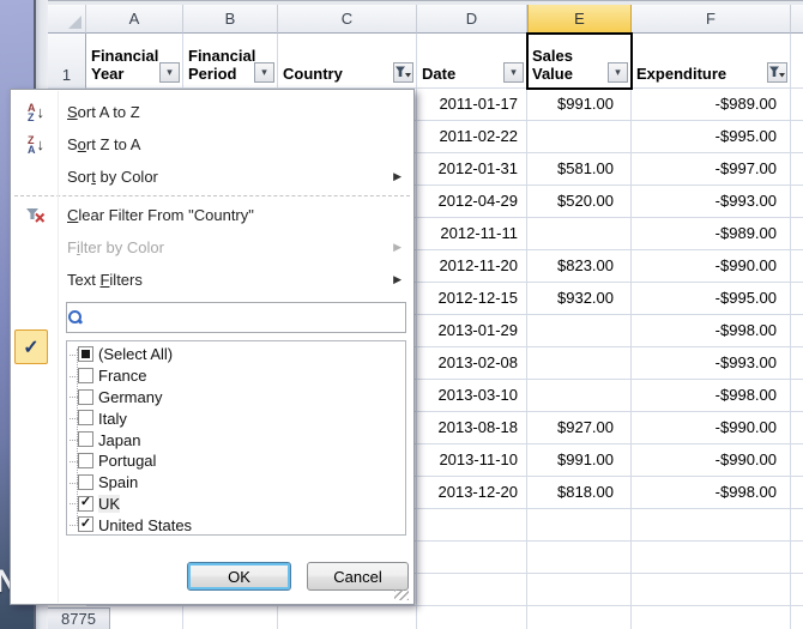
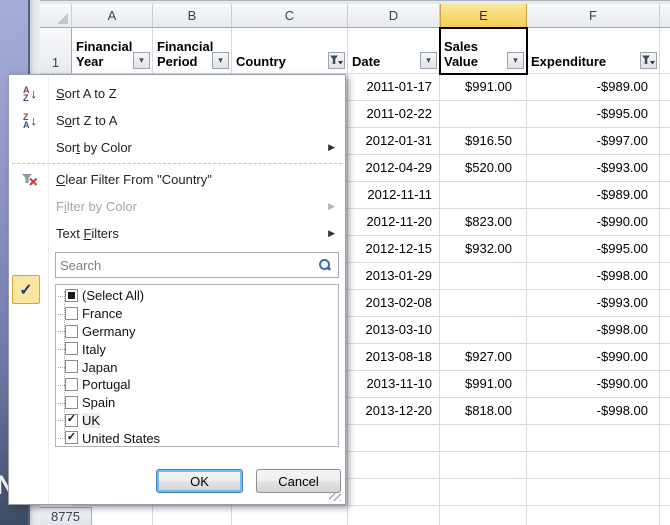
  N
  A
  B
  C
  D
  E
  F
  1
  Financial Year
  ▾
  Financial Period
  ▾
  Country
  Date
  ▾
  Sales Value
  ▾
  Expenditure
  2011-01-17
  $991.00
  -$989.00
  2011-02-22
  -$995.00
  2012-01-31
- $581.00
+ $916.50
  -$997.00
  2012-04-29
  $520.00
  -$993.00
  2012-11-11
  -$989.00
  2012-11-20
  $823.00
  -$990.00
  2012-12-15
  $932.00
  -$995.00
  2013-01-29
  -$998.00
  2013-02-08
  -$993.00
  2013-03-10
  -$998.00
  2013-08-18
  $927.00
  -$990.00
  2013-11-10
  $991.00
  -$990.00
  2013-12-20
  $818.00
  -$998.00
  8775
  A
  Z
  ↓
  Sort A to Z
  Z
  A
  ↓
  Sort Z to A
  Sort by Color
  ▶
  Clear Filter From "Country"
  Filter by Color
  ▶
  Text Filters
  ▶
+ Search
  ✓
  (Select All)
  France
  Germany
  Italy
  Japan
  Portugal
  Spain
  ✓
  UK
  ✓
  United States
  OK
  Cancel
